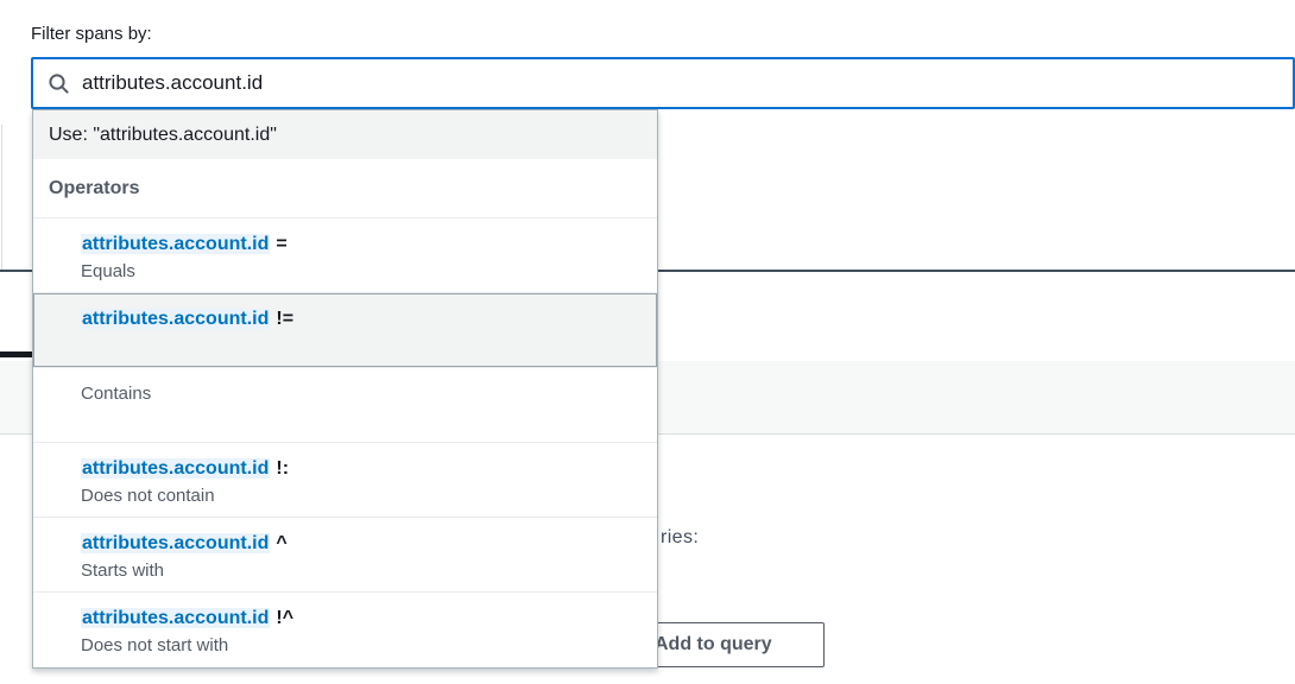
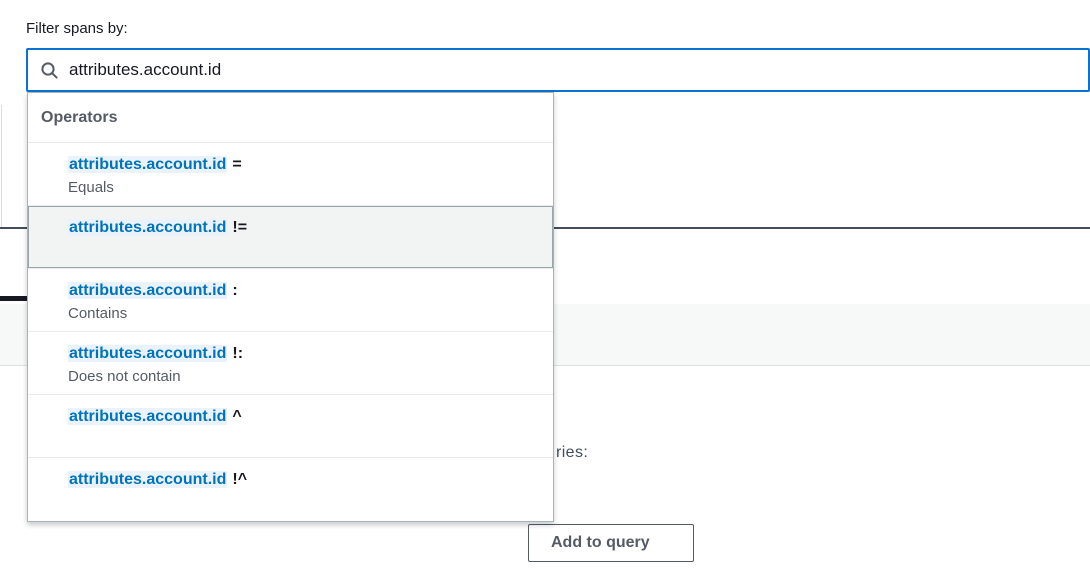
  Filter spans by:
  attributes.account.id
  ries:
  Add to query
- Use: "attributes.account.id"
  Operators
  attributes.account.id =
  Equals
  attributes.account.id !=
+ attributes.account.id :
  Contains
  attributes.account.id !:
  Does not contain
  attributes.account.id ^
- Starts with
  attributes.account.id !^
- Does not start with
